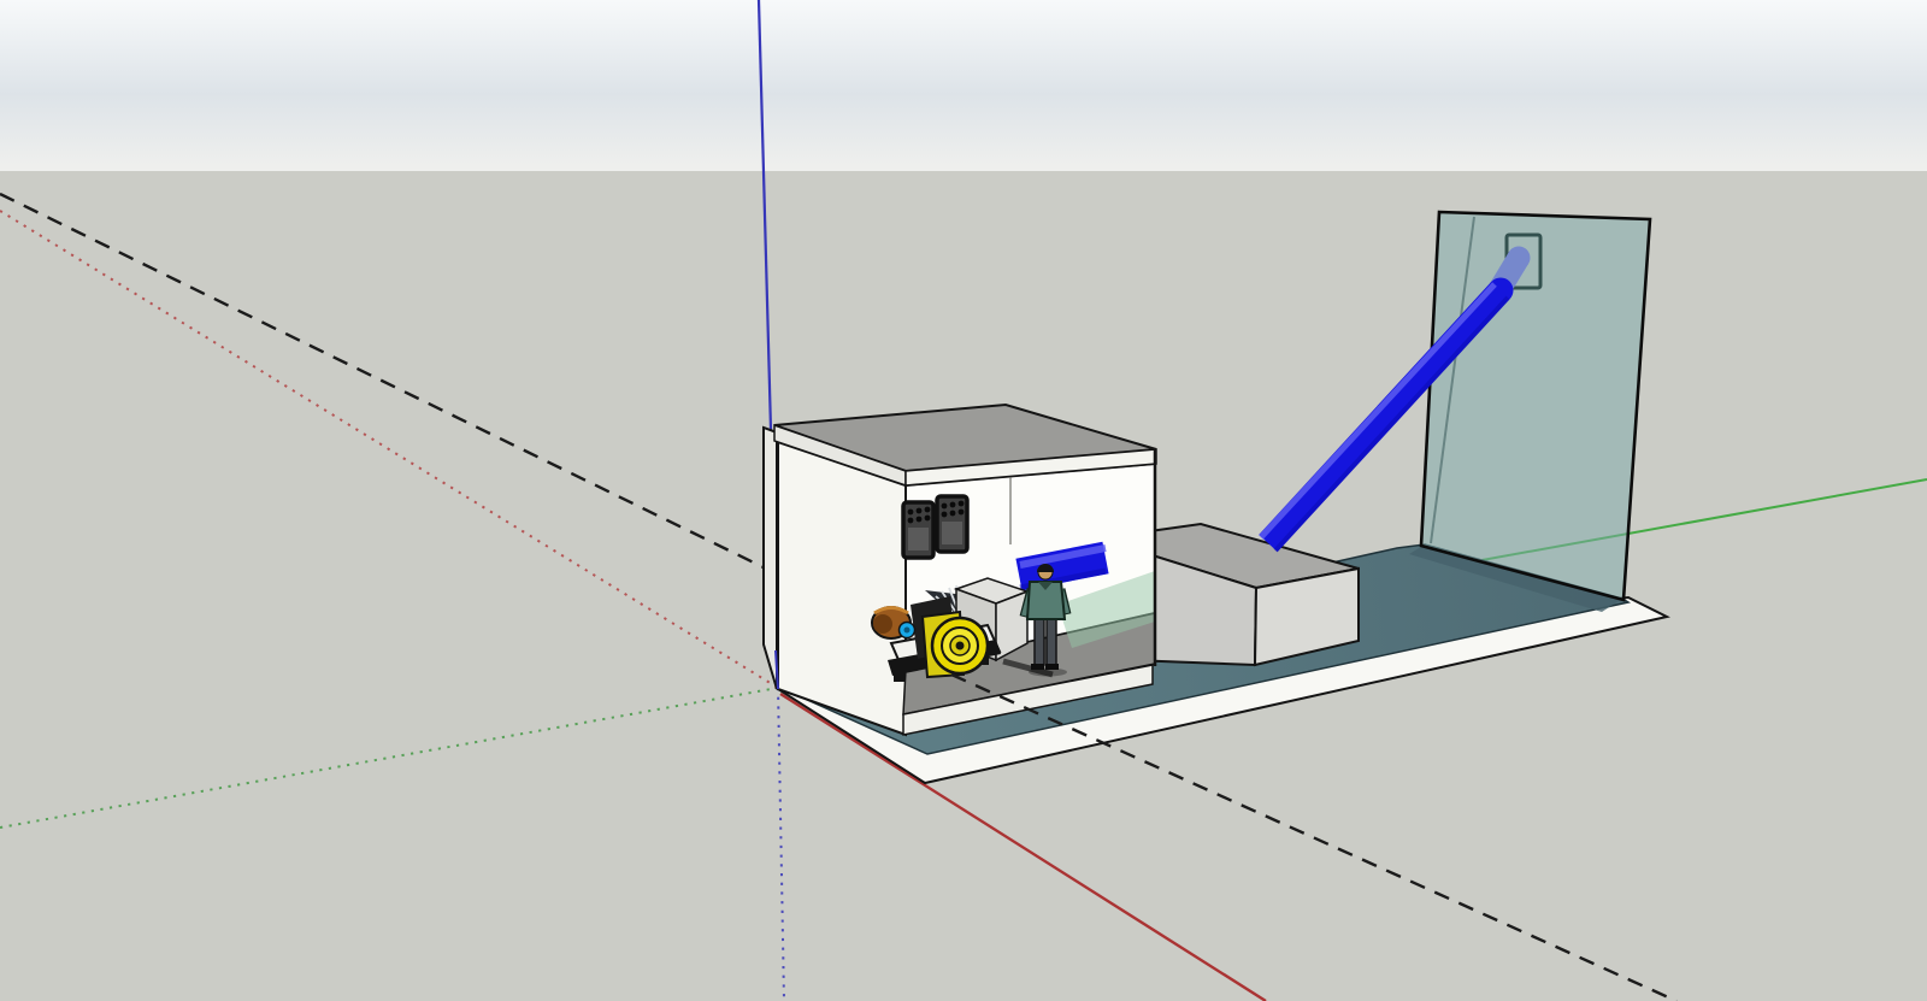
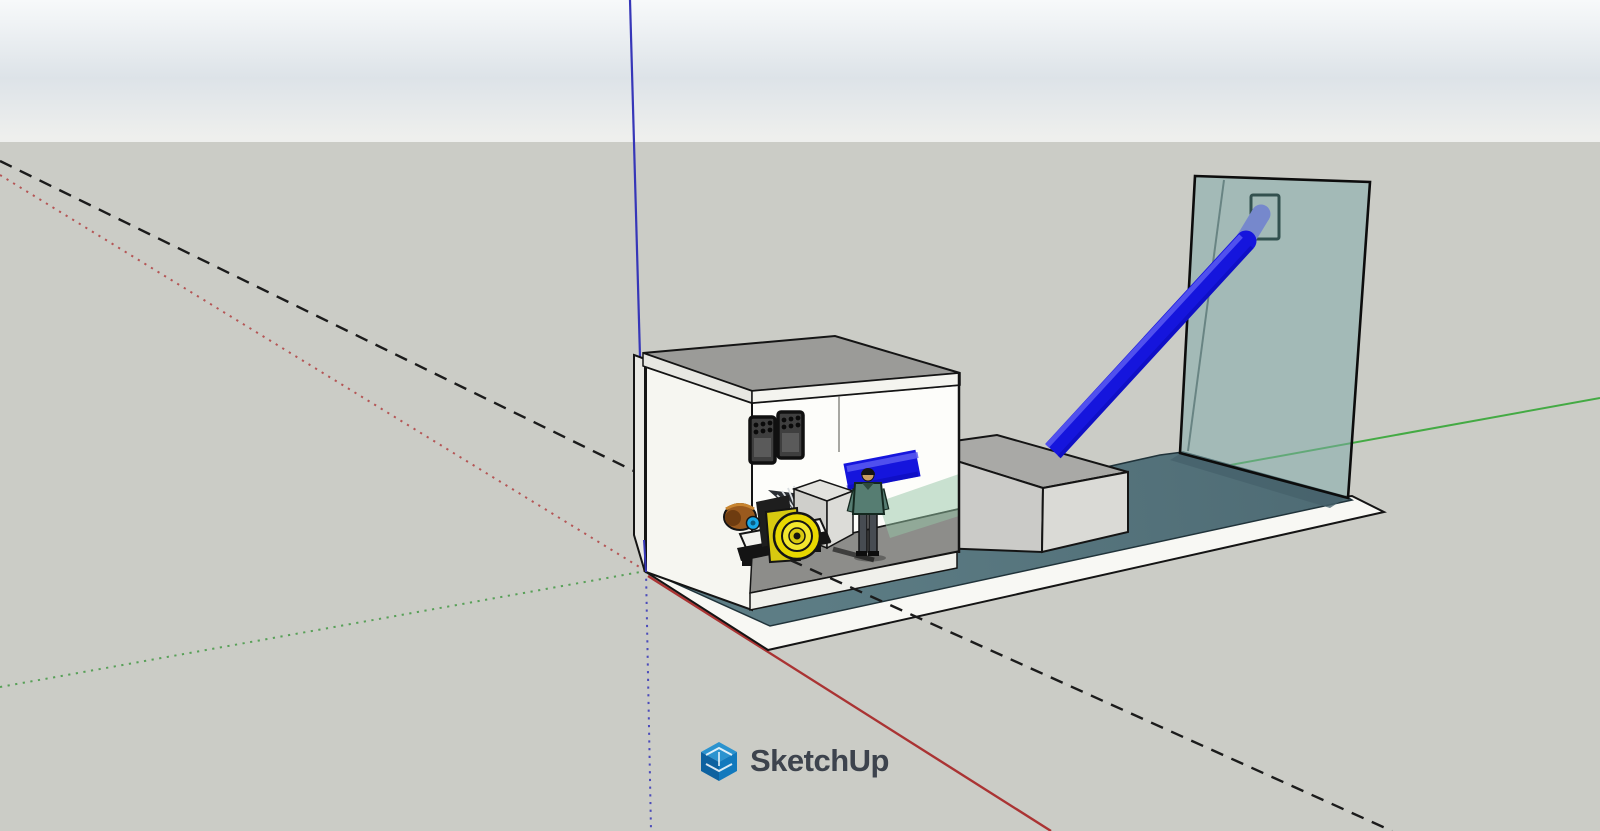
+ SketchUp
